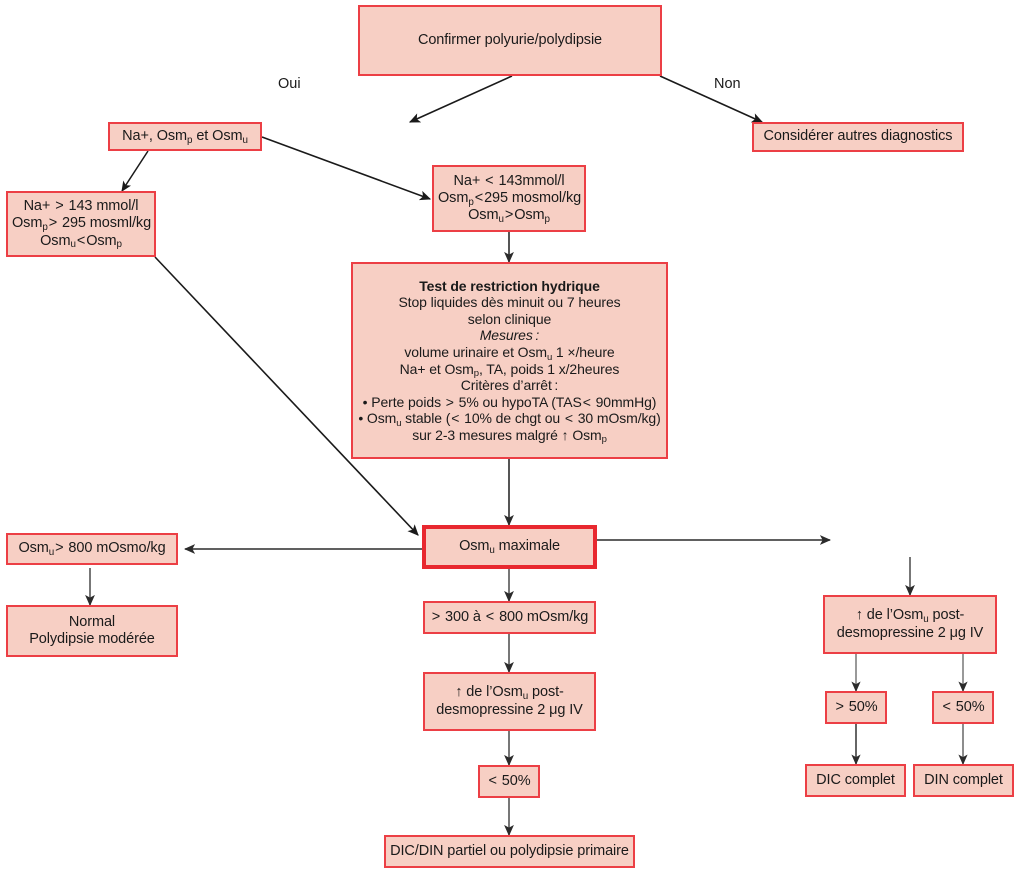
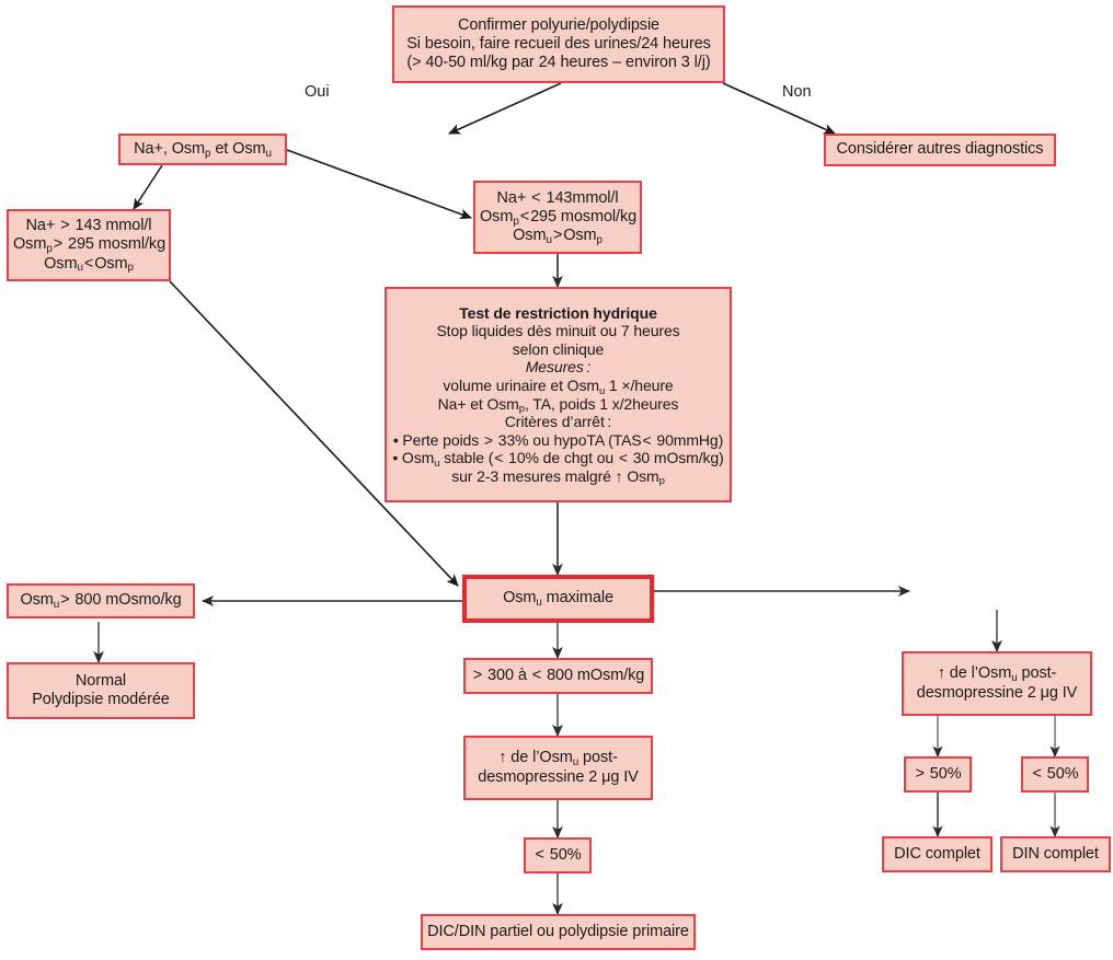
  Oui
  Non
  Confirmer polyurie/polydipsie
+ Si besoin, faire recueil des urines/24 heures
+ (> 40-50 ml/kg par 24 heures – environ 3 l/j)
  Considérer autres diagnostics
  Na+, Osmp et Osmu
  Na+ > 143 mmol/l
  Osmp> 295 mosml/kg
  Osmu<Osmp
  Na+ < 143mmol/l
  Osmp<295 mosmol/kg
  Osmu>Osmp
  Test de restriction hydrique
  Stop liquides dès minuit ou 7 heures
  selon clinique
  Mesures :
  volume urinaire et Osmu 1 ×/heure
  Na+ et Osmp, TA, poids 1 x/2heures
  Critères d’arrêt :
- • Perte poids > 5% ou hypoTA (TAS< 90mmHg)
+ • Perte poids > 33% ou hypoTA (TAS< 90mmHg)
  • Osmu stable (< 10% de chgt ou < 30 mOsm/kg)
  sur 2-3 mesures malgré ↑ Osmp
  Osmu maximale
  Osmu> 800 mOsmo/kg
  Normal
  Polydipsie modérée
  > 300 à < 800 mOsm/kg
  ↑ de l’Osmu post-
  desmopressine 2 μg IV
  < 50%
  DIC/DIN partiel ou polydipsie primaire
  ↑ de l’Osmu post-
  desmopressine 2 μg IV
  > 50%
  < 50%
  DIC complet
  DIN complet
